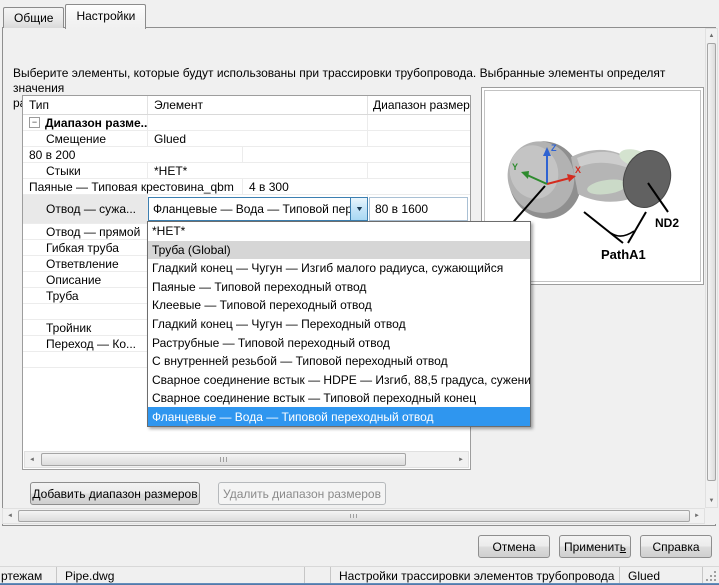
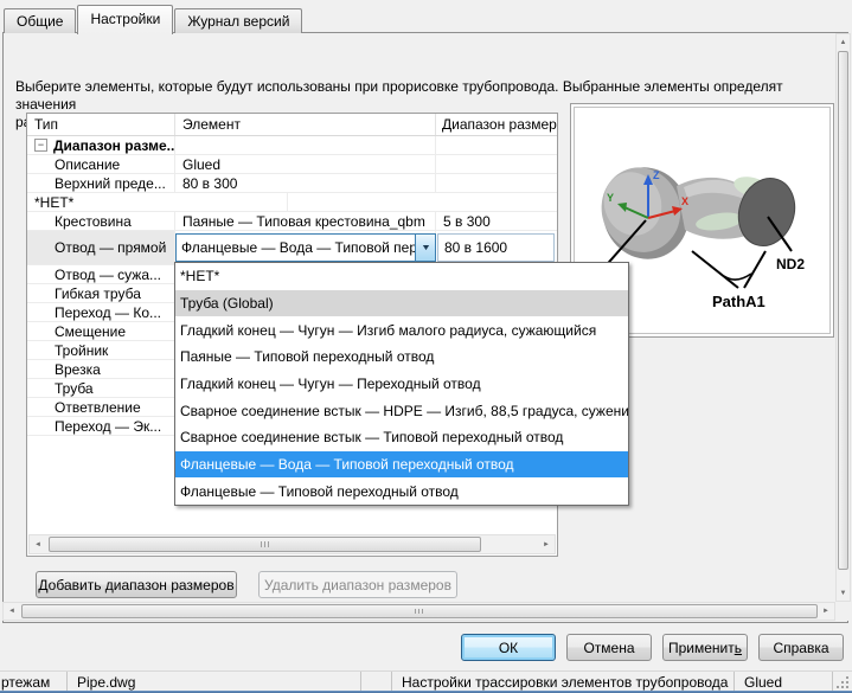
  Общие
  Настройки
+ Журнал версий
- Выберите элементы, которые будут использованы при трассировки трубопровода. Выбранные элементы определят значения
+ Выберите элементы, которые будут использованы при прорисовке трубопровода. Выбранные элементы определят значения
  Тип
  Элемент
  Диапазон размер
  −
  Диапазон разме..
- Смещение
+ Описание
  Glued
+ Верхний преде...
- 80 в 200
+ 80 в 300
- Стыки
  *НЕТ*
+ Крестовина
  Паяные — Типовая крестовина_qbm
- 4 в 300
+ 5 в 300
- Отвод — сужа...
+ Отвод — прямой
  80 в 1600
- Отвод — прямой
+ Отвод — сужа...
  Гибкая труба
- Ответвление
+ Переход — Ко...
- Описание
+ Смещение
- Труба
+ Тройник
+ Врезка
- Тройник
+ Труба
- Переход — Ко...
+ Ответвление
+ Переход — Эк...
  Z
  X
  Y
  PathA1
  ND2
  *НЕТ*
  Труба (Global)
  Гладкий конец — Чугун — Изгиб малого радиуса, сужающийся
  Паяные — Типовой переходный отвод
- Клеевые — Типовой переходный отвод
  Гладкий конец — Чугун — Переходный отвод
- Раструбные — Типовой переходный отвод
- С внутренней резьбой — Типовой переходный отвод
  Сварное соединение встык — HDPE — Изгиб, 88,5 градуса, сужени
- Сварное соединение встык — Типовой переходный конец
+ Сварное соединение встык — Типовой переходный отвод
  Фланцевые — Вода — Типовой переходный отвод
+ Фланцевые — Типовой переходный отвод
  Добавить диапазон размеров
  Удалить диапазон размеров
+ ОК
  Отмена
  Применит
  ь
  Справка
  ртежам
  Pipe.dwg
  Настройки трассировки элементов трубопровода
  Glued
